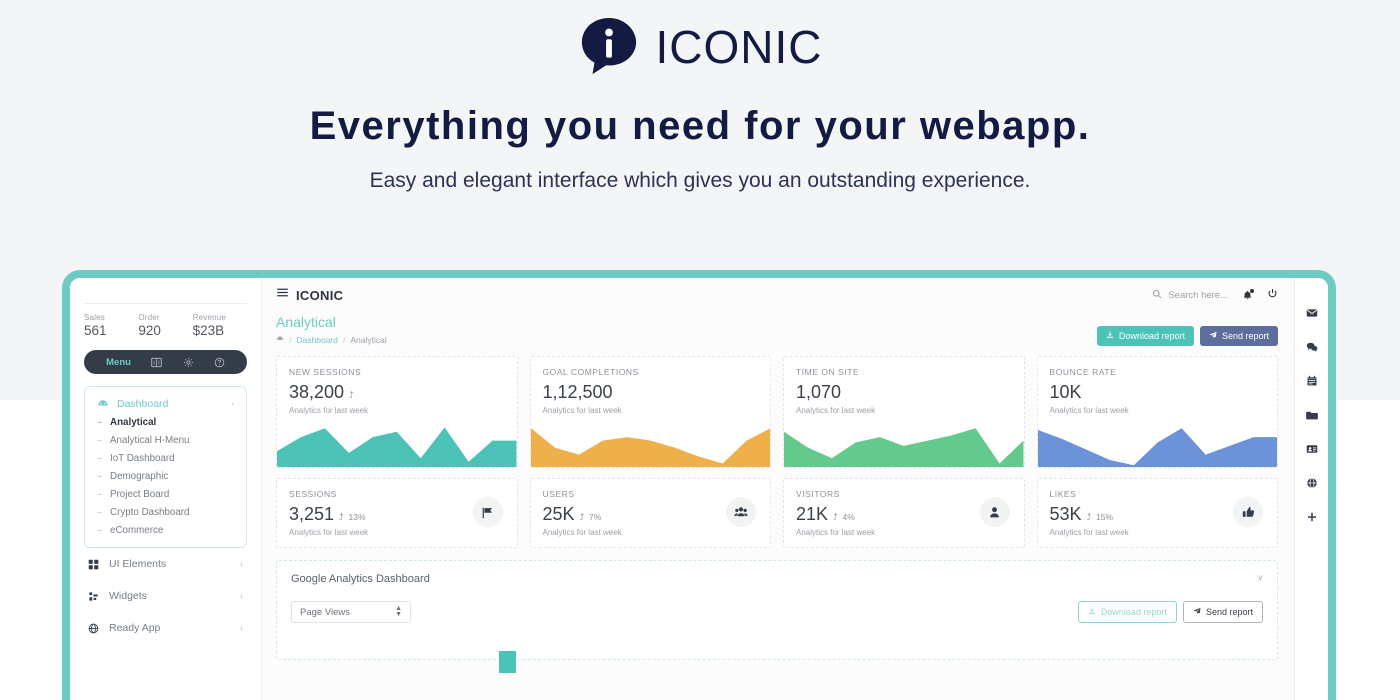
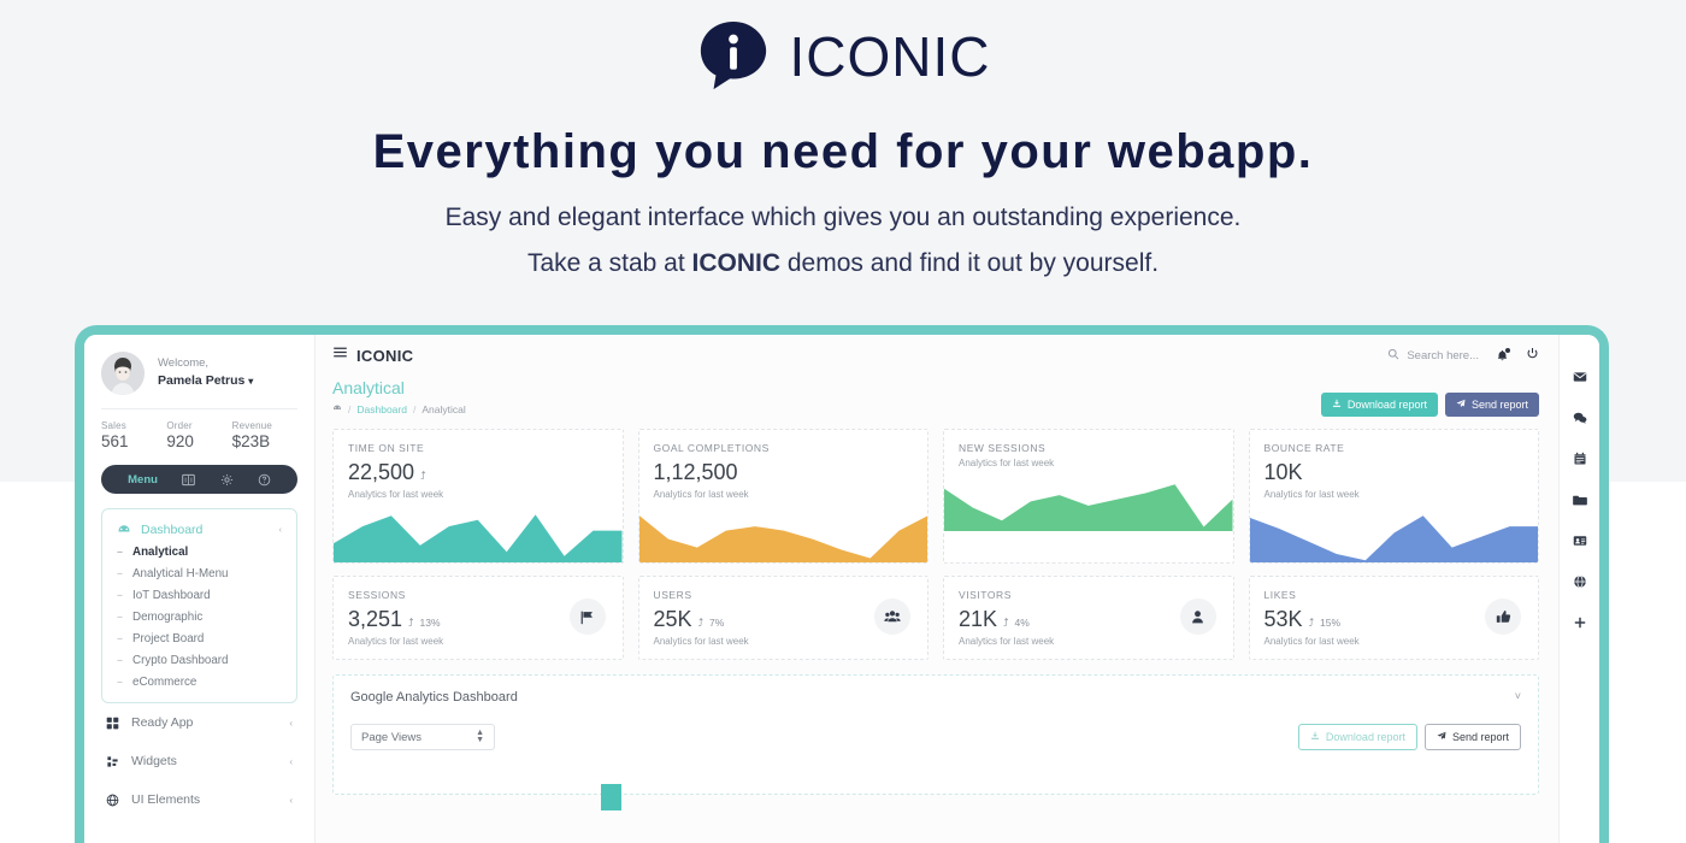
  ICONIC
  Everything you need for your webapp.
  Easy and elegant interface which gives you an outstanding experience.
+ Take a stab at ICONIC demos and find it out by yourself.
+ Welcome,
+ Pamela Petrus ▾
  Sales
  561
  Order
  920
  Revenue
  $23B
  Menu
  Dashboard
  --
  Analytical
  --
  Analytical H-Menu
  --
  IoT Dashboard
  --
  Demographic
  --
  Project Board
  --
  Crypto Dashboard
  --
  eCommerce
- UI Elements
+ Ready App
  ‹
  Widgets
  ‹
- Ready App
+ UI Elements
  ‹
  ICONIC
  Search here...
  Analytical
  /
  Dashboard
  /
  Analytical
  Download report
  Send report
- NEW SESSIONS
+ TIME ON SITE
- 38,200
+ 22,500
  ⤴
  Analytics for last week
  GOAL COMPLETIONS
  1,12,500
  Analytics for last week
- TIME ON SITE
+ NEW SESSIONS
- 1,070
  Analytics for last week
  BOUNCE RATE
  10K
  Analytics for last week
  SESSIONS
  3,251
  ⤴
  13%
  Analytics for last week
  USERS
  25K
  ⤴
  7%
  Analytics for last week
  VISITORS
  21K
  ⤴
  4%
  Analytics for last week
  LIKES
  53K
  ⤴
  15%
  Analytics for last week
  Google Analytics Dashboard
  ˅
  Page Views
  Download report
  Send report
